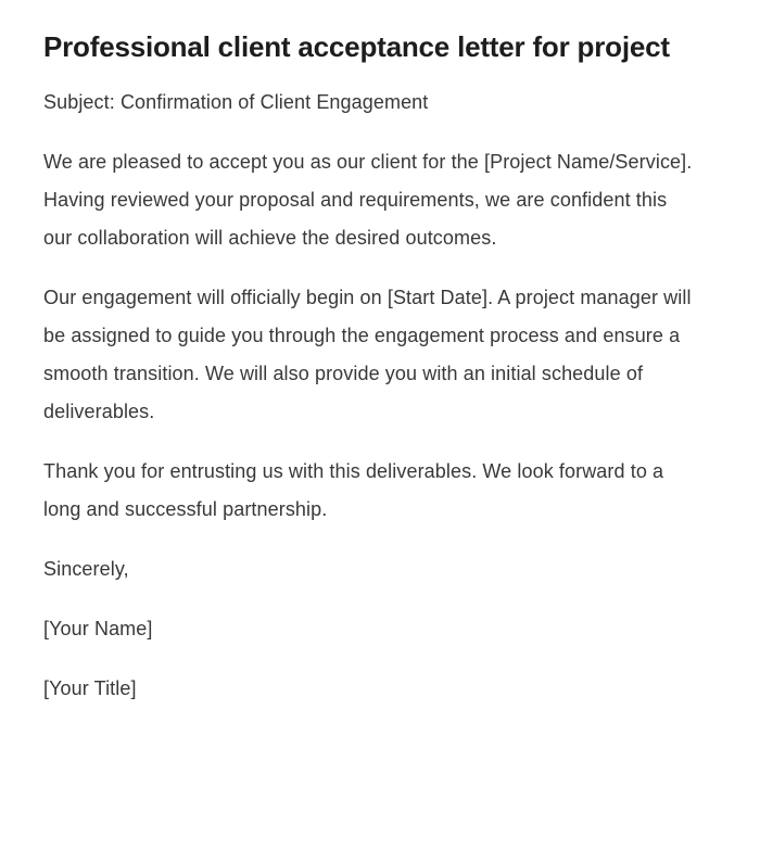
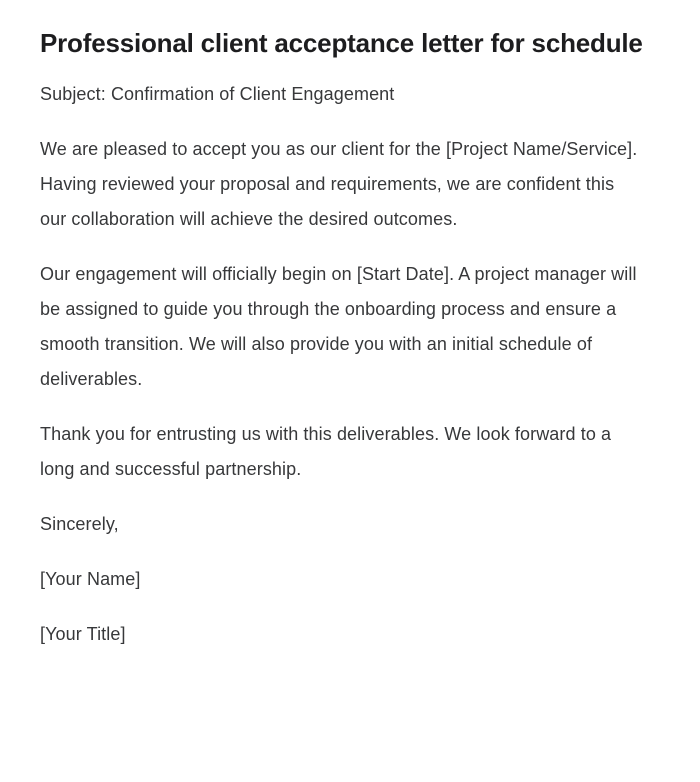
- Professional client acceptance letter for project
+ Professional client acceptance letter for schedule
  Subject: Confirmation of Client Engagement
  We are pleased to accept you as our client for the [Project Name/Service]. Having reviewed your proposal and requirements, we are confident this our collaboration will achieve the desired outcomes.
- Our engagement will officially begin on [Start Date]. A project manager will be assigned to guide you through the engagement process and ensure a smooth transition. We will also provide you with an initial schedule of deliverables.
+ Our engagement will officially begin on [Start Date]. A project manager will be assigned to guide you through the onboarding process and ensure a smooth transition. We will also provide you with an initial schedule of deliverables.
  Thank you for entrusting us with this deliverables. We look forward to a long and successful partnership.
  Sincerely,
  [Your Name]
  [Your Title]
